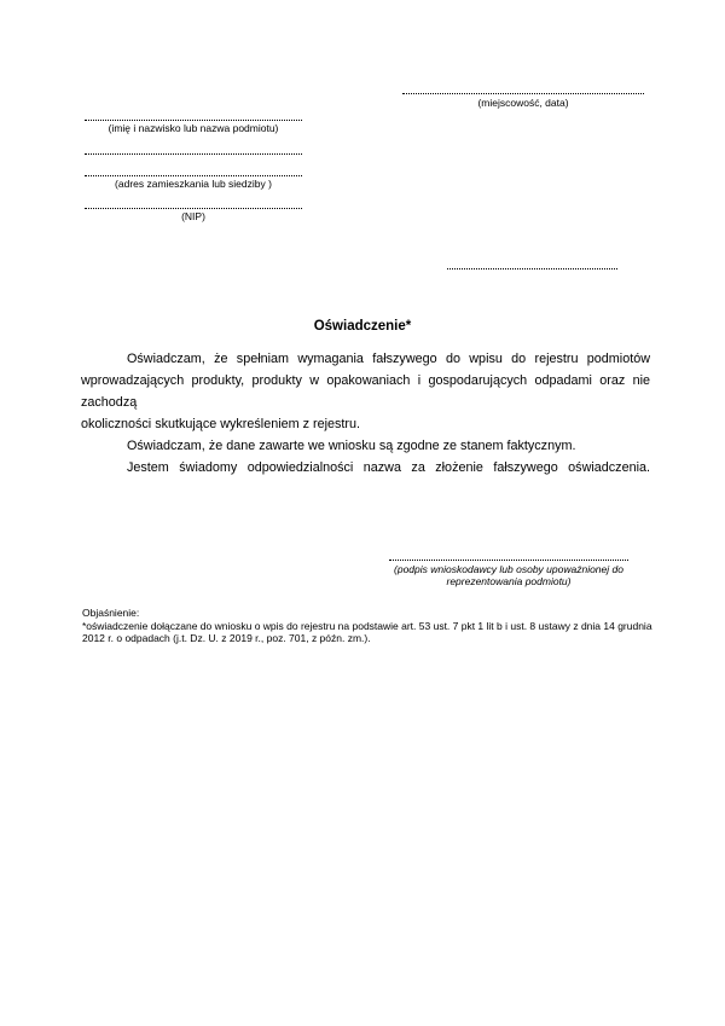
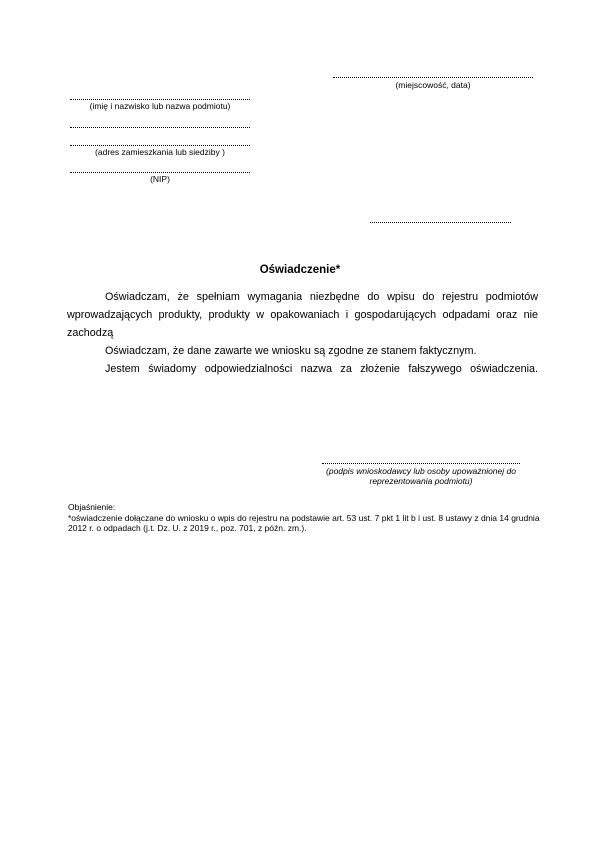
  (miejscowość, data)
  (imię i nazwisko lub nazwa podmiotu)
  (adres zamieszkania lub siedziby )
  (NIP)
  Oświadczenie*
- Oświadczam, że spełniam wymagania fałszywego do wpisu do rejestru podmiotów
+ Oświadczam, że spełniam wymagania niezbędne do wpisu do rejestru podmiotów
  wprowadzających produkty, produkty w opakowaniach i gospodarujących odpadami oraz nie zachodzą
- okoliczności skutkujące wykreśleniem z rejestru.
  Oświadczam, że dane zawarte we wniosku są zgodne ze stanem faktycznym.
  Jestem świadomy odpowiedzialności nazwa za złożenie fałszywego oświadczenia.
  (podpis wnioskodawcy lub osoby upoważnionej do
  reprezentowania podmiotu)
  Objaśnienie:
  *oświadczenie dołączane do wniosku o wpis do rejestru na podstawie art. 53 ust. 7 pkt 1 lit b i ust. 8 ustawy z dnia 14 grudnia 2012 r. o odpadach (j.t. Dz. U. z 2019 r., poz. 701, z późn. zm.).
